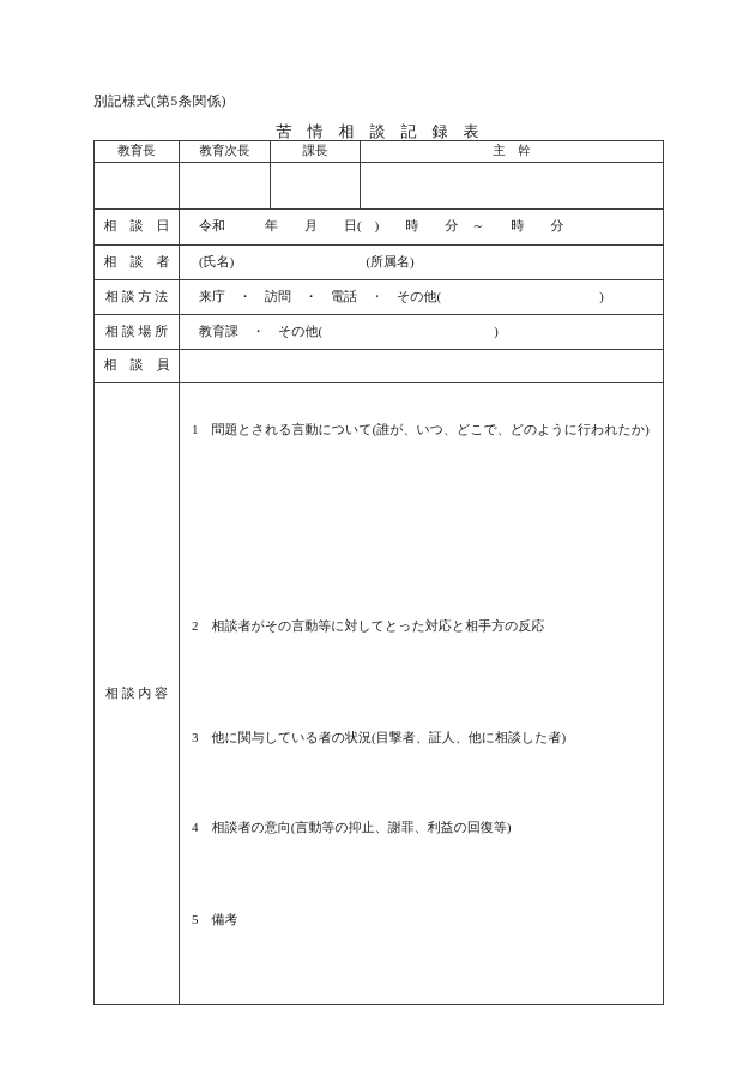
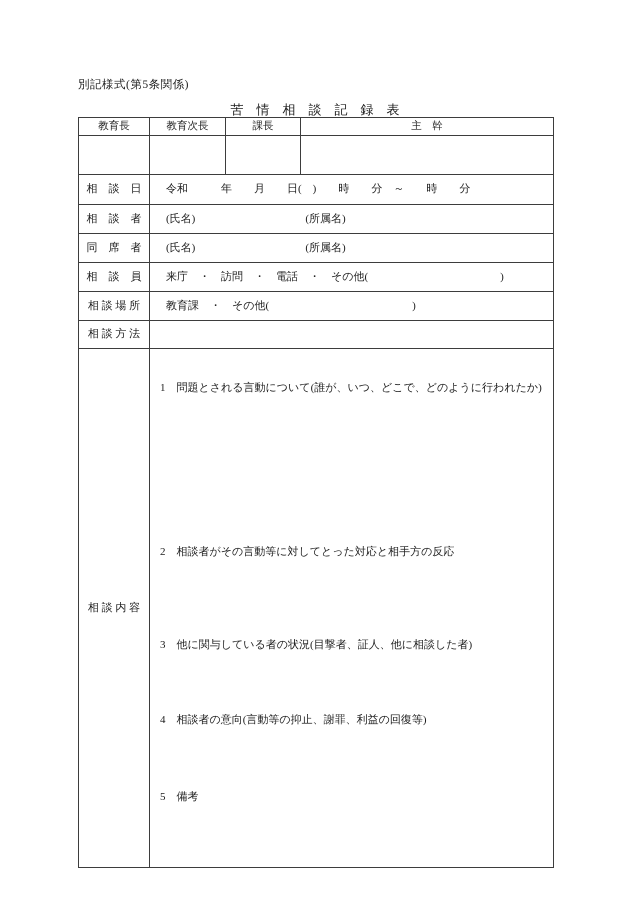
  別記様式(第5条関係)
  苦 情 相 談 記 録 表
  教育長	教育次長	課長	主 幹
  相 談 日	令和 年 月 日( ) 時 分 ～ 時 分
  相 談 者	(氏名) (所属名)
+ 同 席 者	(氏名) (所属名)
- 相 談 方 法	来庁 ・ 訪問 ・ 電話 ・ その他( )
+ 相 談 員	来庁 ・ 訪問 ・ 電話 ・ その他( )
  相 談 場 所	教育課 ・ その他( )
- 相 談 員
+ 相 談 方 法
  相 談 内 容	1 問題とされる言動について(誰が、いつ、どこで、どのように行われたか) 2 相談者がその言動等に対してとった対応と相手方の反応 3 他に関与している者の状況(目撃者、証人、他に相談した者) 4 相談者の意向(言動等の抑止、謝罪、利益の回復等) 5 備考
